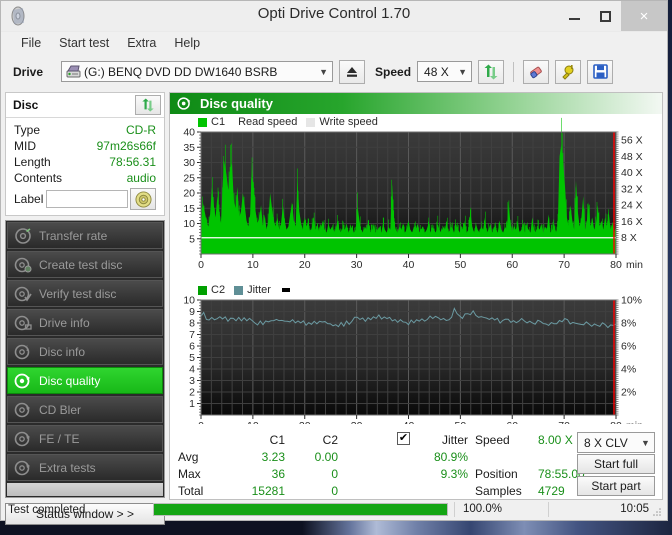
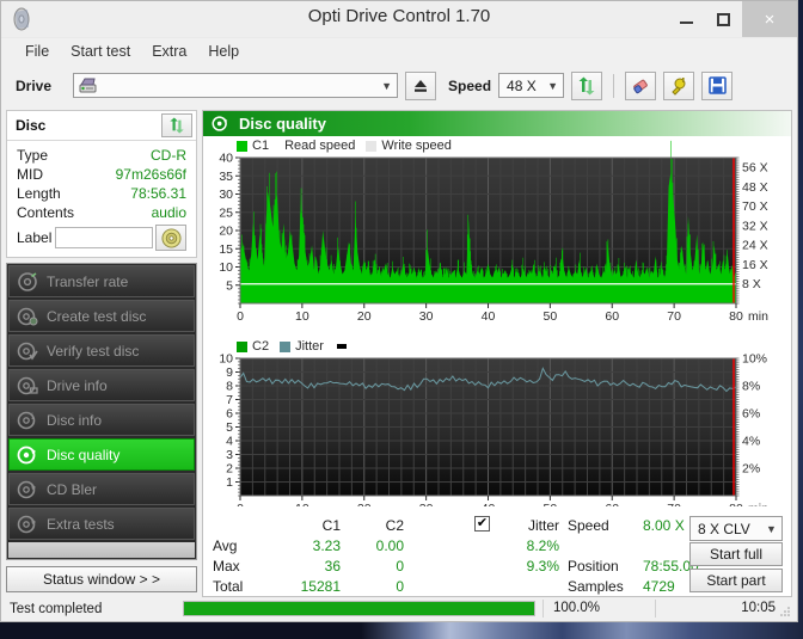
  Opti Drive Control 1.70
  ×
  File
  Start test
  Extra
  Help
  Drive
- (G:) BENQ DVD DD DW1640 BSRB
  ▼
  Speed
  48 X
  ▼
  Disc
  Type
  CD-R
  MID
  97m26s66f
  Length
  78:56.31
  Contents
  audio
  Label
  Transfer rate
  Create test disc
  Verify test disc
  Drive info
  i
  Disc info
  Disc quality
  CD Bler
- FE / TE
  Extra tests
  Status window > >
  Disc quality
  C1
  Read speed
  Write speed
  C2
  Jitter
  5
  10
  15
  20
  25
  30
  35
  40
  8 X
  16 X
  24 X
  32 X
- 40 X
+ 70 X
  48 X
  56 X
  0
  10
  20
  30
  40
  50
  60
  70
  80
  min
  1
  2
  3
  4
  5
  6
  7
  8
  9
  10
  2%
  4%
  6%
  8%
  10%
  Avg
  Max
  Total
  C1
  3.23
  36
  15281
  C2
  0.00
  0
  0
  ✔
  Jitter
- 80.9%
+ 8.2%
  9.3%
  Speed
  Position
  Samples
  8.00 X
  78:55.00
  4729
  8 X CLV
  ▼
  Start full
  Start part
  Test completed
  100.0%
  10:05
